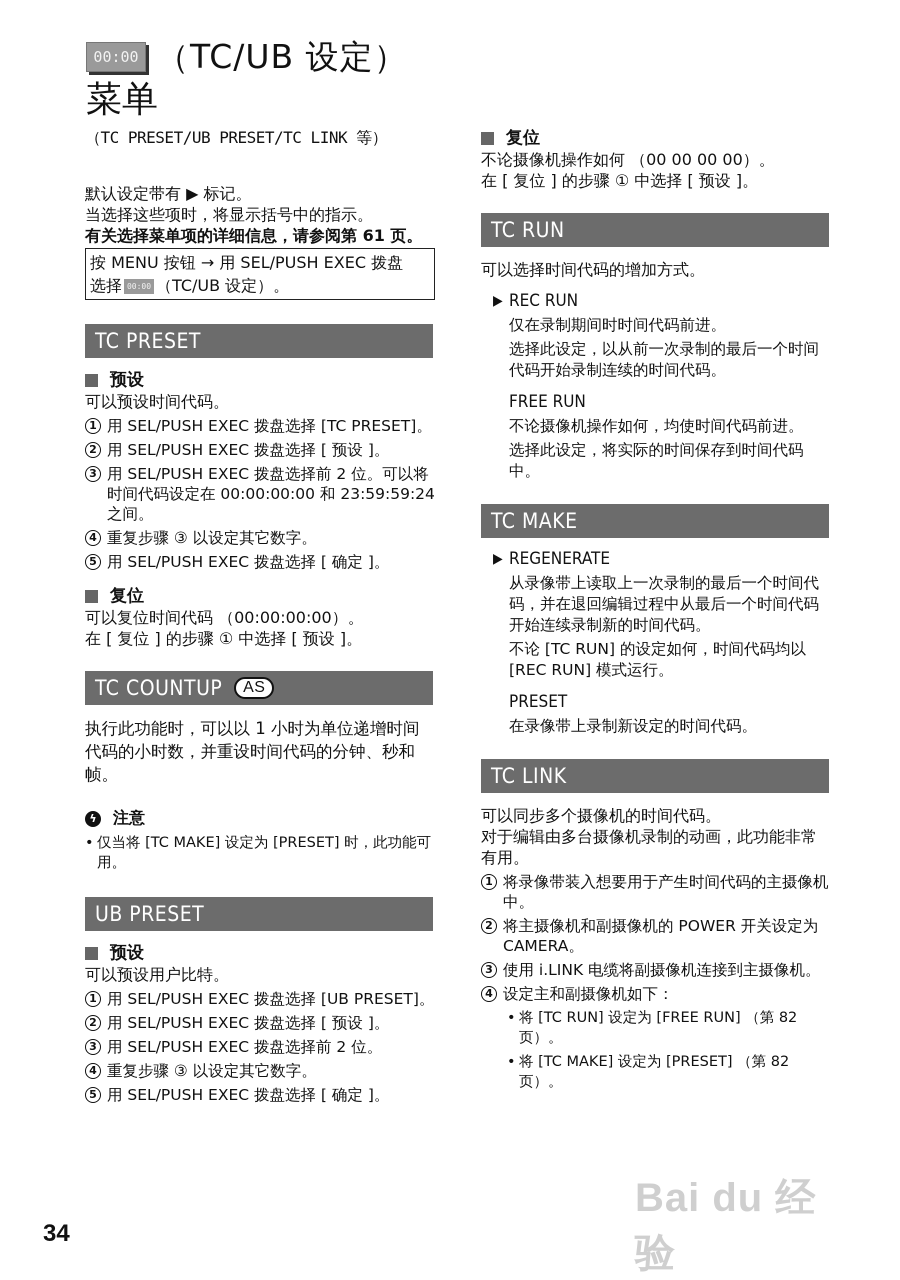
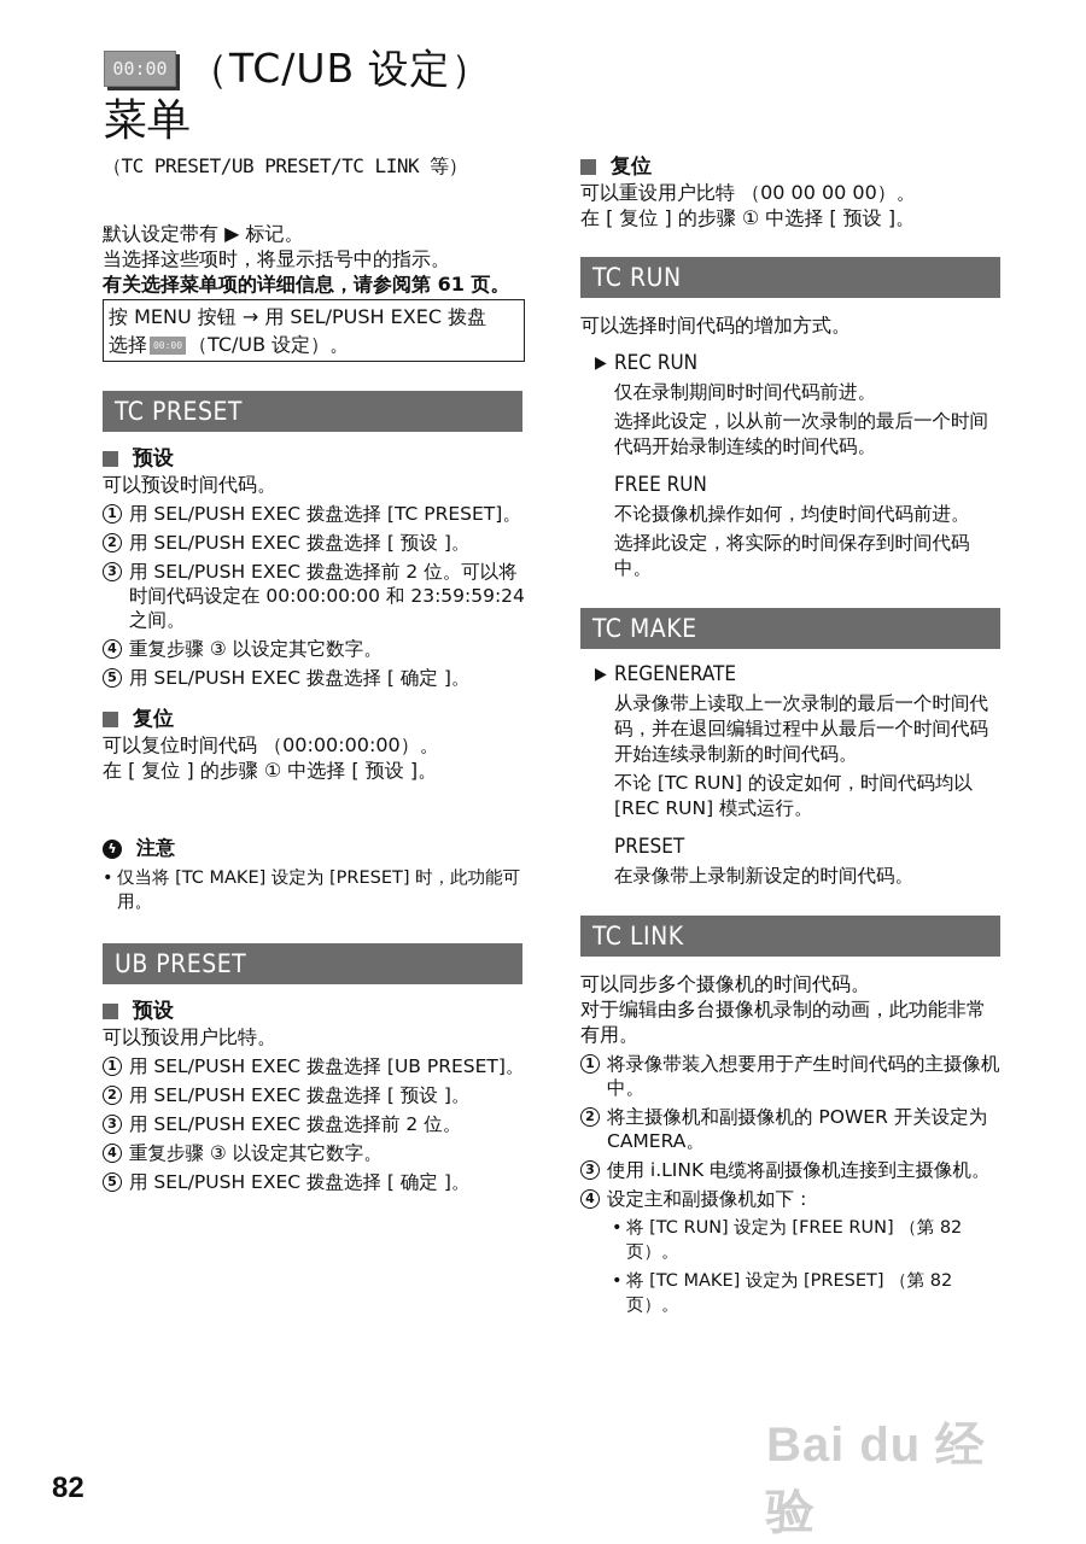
  00:00
  （TC/UB 设定）
  菜单
  （TC PRESET/UB PRESET/TC LINK 等）
  默认设定带有 ▶ 标记。
  当选择这些项时，将显示括号中的指示。
  有关选择菜单项的详细信息，请参阅第 61 页。
  按 MENU 按钮 → 用 SEL/PUSH EXEC 拨盘
  选择 00:00 （TC/UB 设定）。
  TC PRESET
  预设
  可以预设时间代码。
  1
  用 SEL/PUSH EXEC 拨盘选择 [TC PRESET]。
  2
  用 SEL/PUSH EXEC 拨盘选择 [ 预设 ]。
  3
  用 SEL/PUSH EXEC 拨盘选择前 2 位。可以将时间代码设定在 00:00:00:00 和 23:59:59:24 之间。
  4
  重复步骤 ③ 以设定其它数字。
  5
  用 SEL/PUSH EXEC 拨盘选择 [ 确定 ]。
  复位
  可以复位时间代码 （00:00:00:00）。
  在 [ 复位 ] 的步骤 ① 中选择 [ 预设 ]。
- TC COUNTUP
- AS
- 执行此功能时，可以以 1 小时为单位递增时间代码的小时数，并重设时间代码的分钟、秒和帧。
  ϟ
  注意
  •
  仅当将 [TC MAKE] 设定为 [PRESET] 时，此功能可用。
  UB PRESET
  预设
  可以预设用户比特。
  1
  用 SEL/PUSH EXEC 拨盘选择 [UB PRESET]。
  2
  用 SEL/PUSH EXEC 拨盘选择 [ 预设 ]。
  3
  用 SEL/PUSH EXEC 拨盘选择前 2 位。
  4
  重复步骤 ③ 以设定其它数字。
  5
  用 SEL/PUSH EXEC 拨盘选择 [ 确定 ]。
  复位
- 不论摄像机操作如何 （00 00 00 00）。
+ 可以重设用户比特 （00 00 00 00）。
  在 [ 复位 ] 的步骤 ① 中选择 [ 预设 ]。
  TC RUN
  可以选择时间代码的增加方式。
  ▶
  REC RUN
  仅在录制期间时时间代码前进。
  选择此设定，以从前一次录制的最后一个时间代码开始录制连续的时间代码。
  FREE RUN
  不论摄像机操作如何，均使时间代码前进。
  选择此设定，将实际的时间保存到时间代码中。
  TC MAKE
  ▶
  REGENERATE
  从录像带上读取上一次录制的最后一个时间代码，并在退回编辑过程中从最后一个时间代码开始连续录制新的时间代码。
  不论 [TC RUN] 的设定如何，时间代码均以 [REC RUN] 模式运行。
  PRESET
  在录像带上录制新设定的时间代码。
  TC LINK
  可以同步多个摄像机的时间代码。
  对于编辑由多台摄像机录制的动画，此功能非常有用。
  1
  将录像带装入想要用于产生时间代码的主摄像机中。
  2
  将主摄像机和副摄像机的 POWER 开关设定为 CAMERA。
  3
  使用 i.LINK 电缆将副摄像机连接到主摄像机。
  4
  设定主和副摄像机如下：
  •
  将 [TC RUN] 设定为 [FREE RUN] （第 82 页）。
  •
  将 [TC MAKE] 设定为 [PRESET] （第 82 页）。
- 34
+ 82
  Bai du 经验
